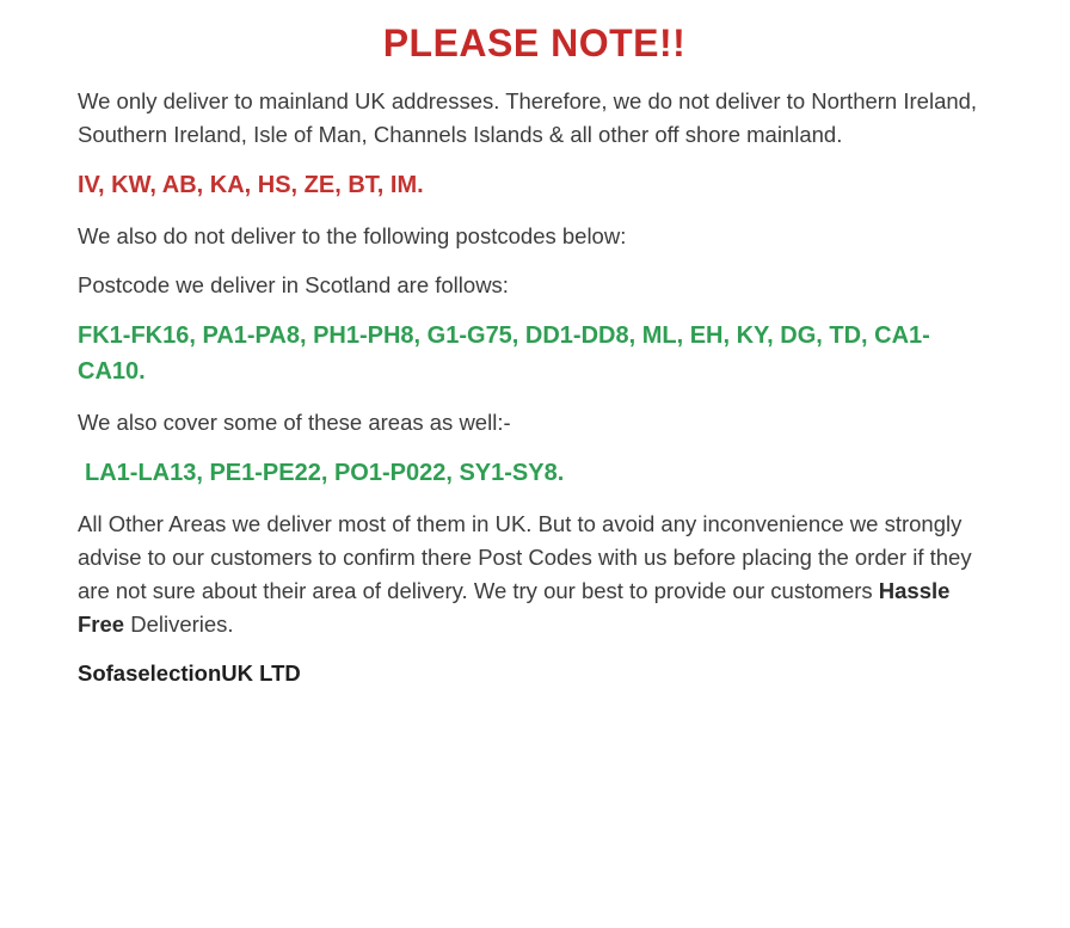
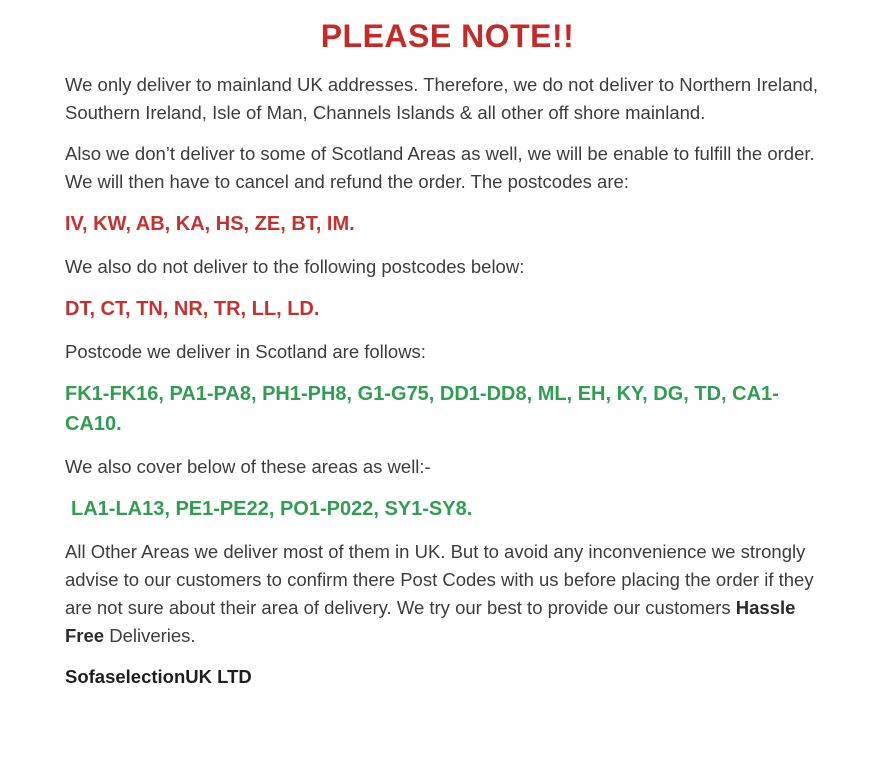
  PLEASE NOTE!!
  We only deliver to mainland UK addresses. Therefore, we do not deliver to Northern Ireland, Southern Ireland, Isle of Man, Channels Islands & all other off shore mainland.
+ Also we don’t deliver to some of Scotland Areas as well, we will be enable to fulfill the order. We will then have to cancel and refund the order. The postcodes are:
  IV, KW, AB, KA, HS, ZE, BT, IM.
  We also do not deliver to the following postcodes below:
+ DT, CT, TN, NR, TR, LL, LD.
  Postcode we deliver in Scotland are follows:
  FK1-FK16, PA1-PA8, PH1-PH8, G1-G75, DD1-DD8, ML, EH, KY, DG, TD, CA1-CA10.
- We also cover some of these areas as well:-
+ We also cover below of these areas as well:-
  LA1-LA13, PE1-PE22, PO1-P022, SY1-SY8.
  All Other Areas we deliver most of them in UK. But to avoid any inconvenience we strongly advise to our customers to confirm there Post Codes with us before placing the order if they are not sure about their area of delivery. We try our best to provide our customers Hassle Free Deliveries.
  SofaselectionUK LTD
